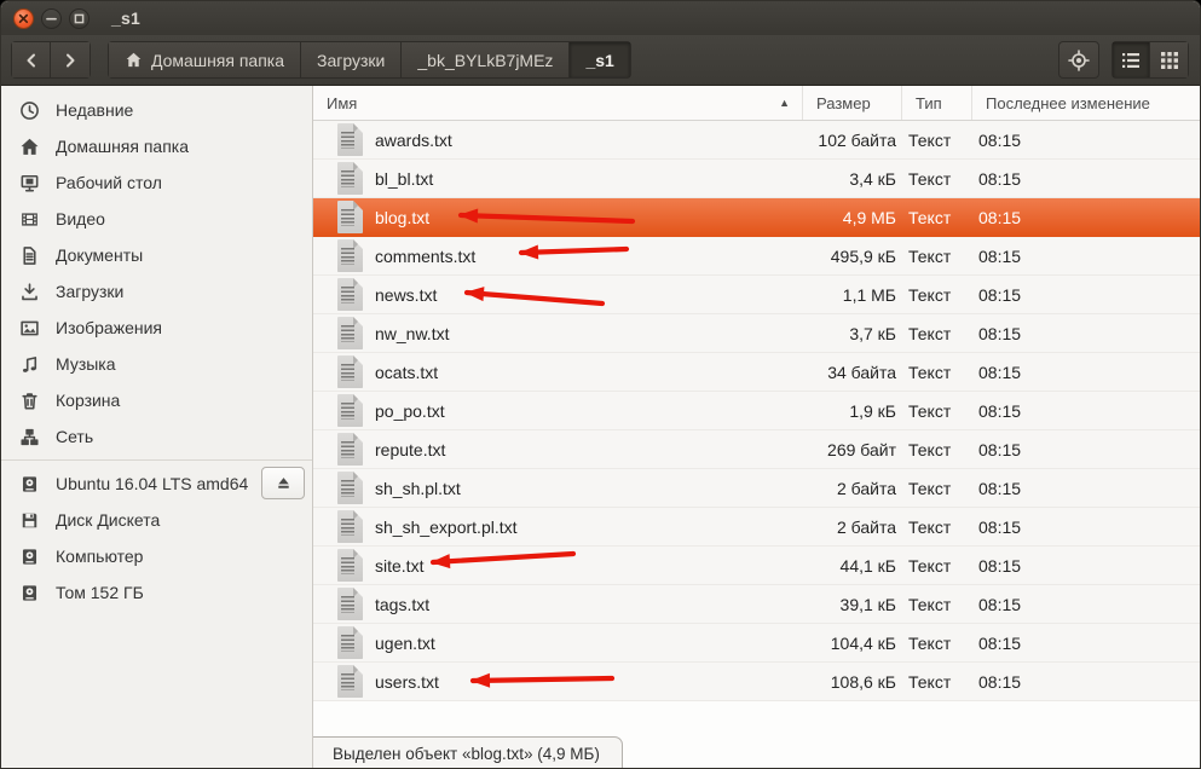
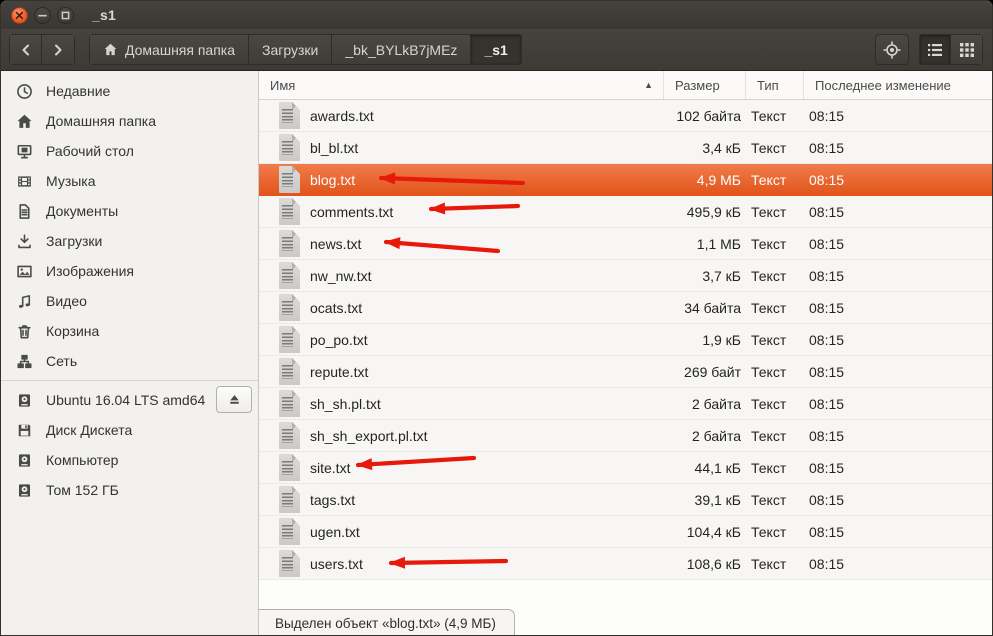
  _s1
  Домашняя папка
  Загрузки
  _bk_BYLkB7jMEz
  _s1
  Недавние
  Домашняя папка
  Рабочий стол
- Видео
+ Музыка
  Документы
  Загрузки
  Изображения
- Музыка
+ Видео
  Корзина
  Сеть
  Ubuntu 16.04 LTS amd64
  Диск Дискета
  Компьютер
  Том 152 ГБ
  Имя
  ▲
  Размер
  Тип
  Последнее изменение
  awards.txt
  102 байта
  Текст
  08:15
  bl_bl.txt
  3,4 кБ
  Текст
  08:15
  blog.txt
  4,9 МБ
  Текст
  08:15
  comments.txt
  495,9 кБ
  Текст
  08:15
  news.txt
  1,1 МБ
  Текст
  08:15
  nw_nw.txt
  3,7 кБ
  Текст
  08:15
  ocats.txt
  34 байта
  Текст
  08:15
  po_po.txt
  1,9 кБ
  Текст
  08:15
  repute.txt
  269 байт
  Текст
  08:15
  sh_sh.pl.txt
  2 байта
  Текст
  08:15
  sh_sh_export.pl.txt
  2 байта
  Текст
  08:15
  site.txt
  44,1 кБ
  Текст
  08:15
  tags.txt
  39,1 кБ
  Текст
  08:15
  ugen.txt
  104,4 кБ
  Текст
  08:15
  users.txt
  108,6 кБ
  Текст
  08:15
  Выделен объект «blog.txt» (4,9 МБ)
